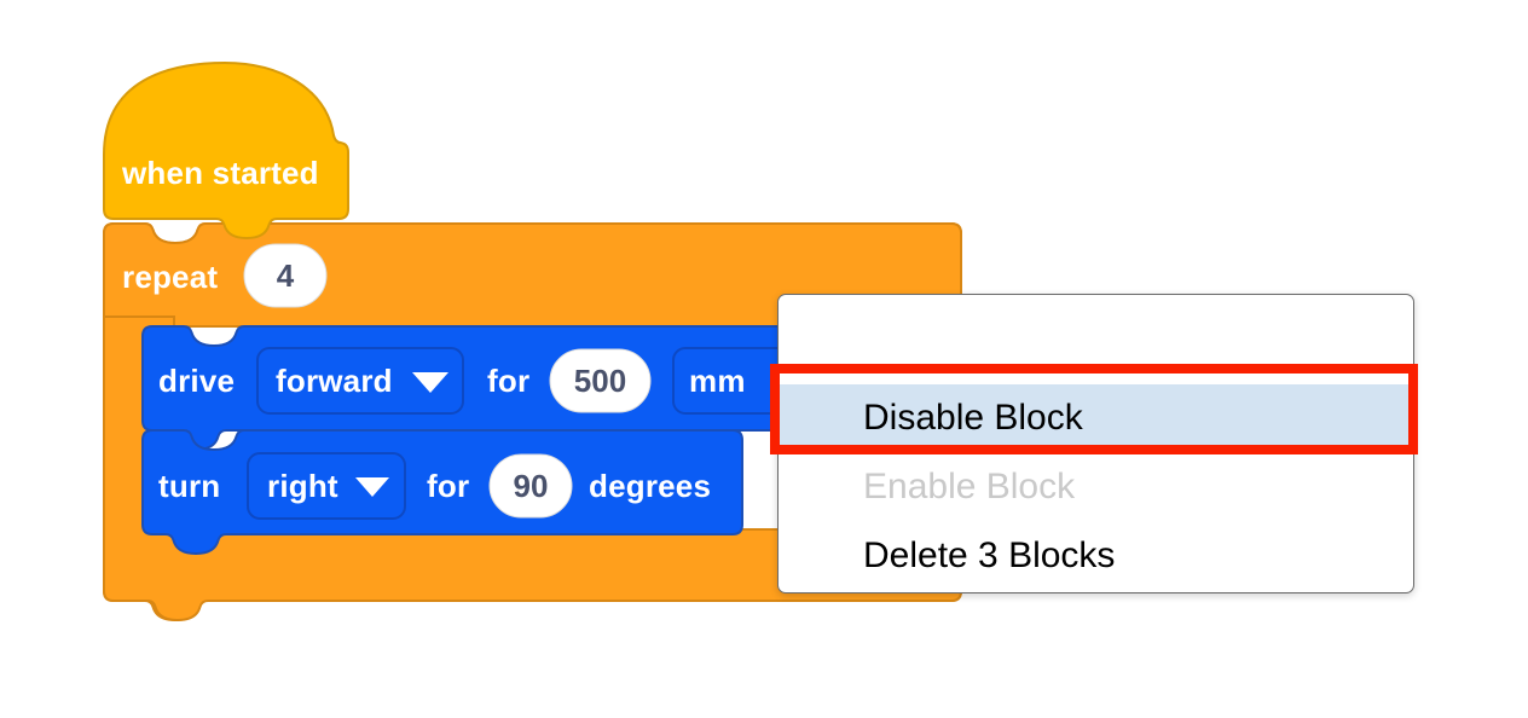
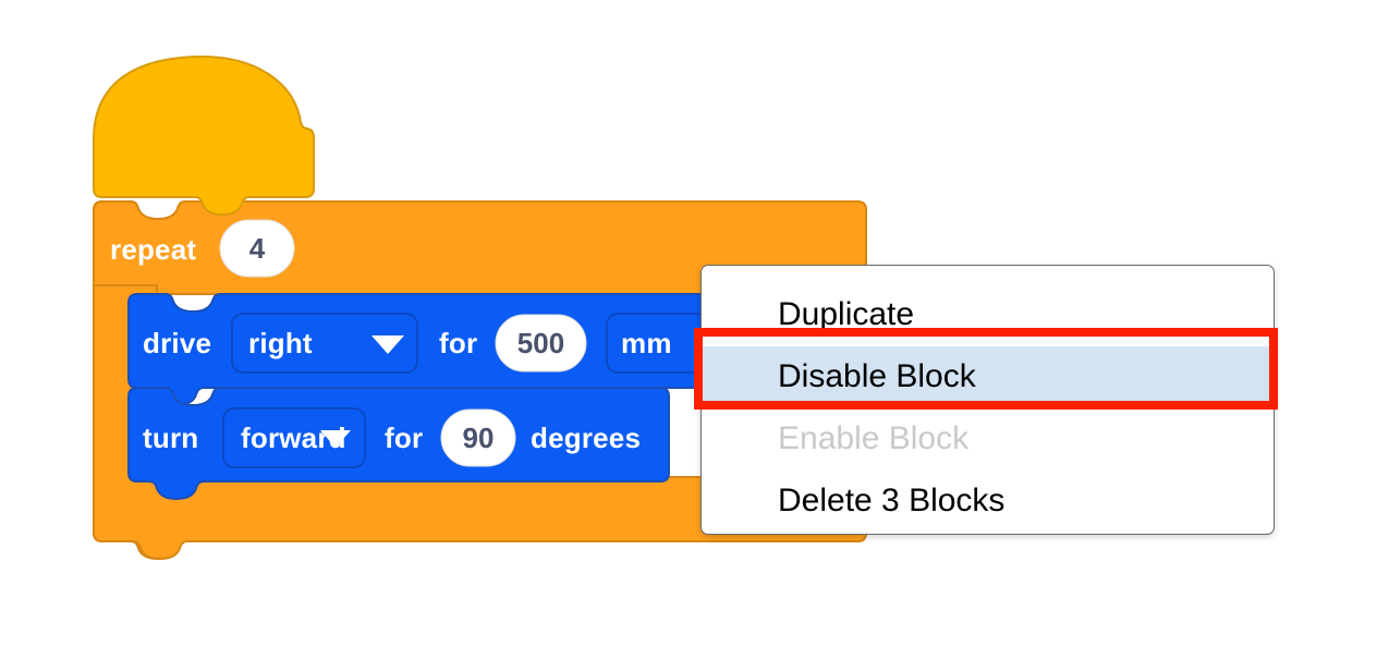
- when started
  repeat
  4
  drive
- forward
+ right
  for
  500
  mm
  turn
- right
+ forward
  for
  90
  degrees
+ Duplicate
  Disable Block
  Enable Block
  Delete 3 Blocks
